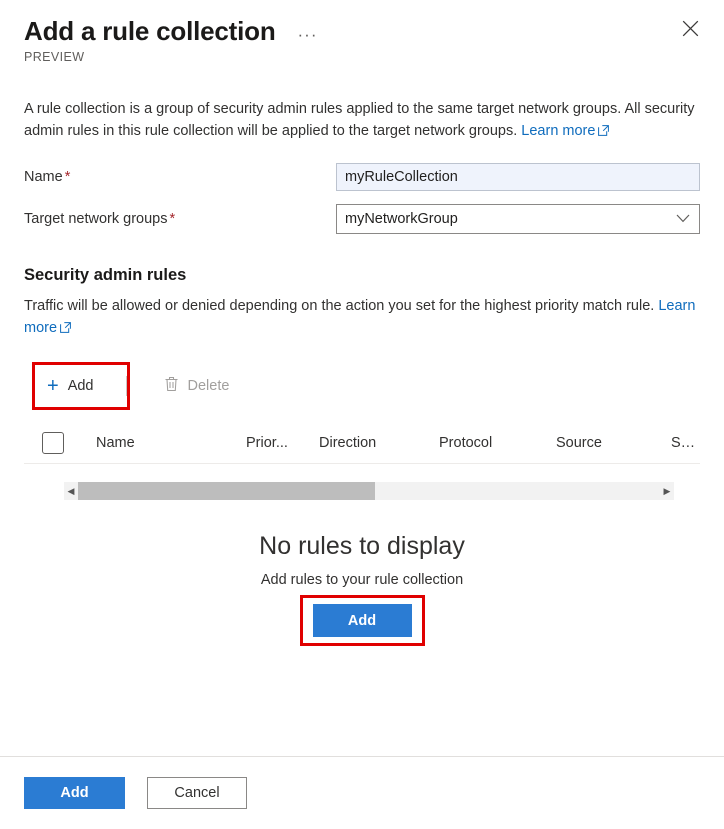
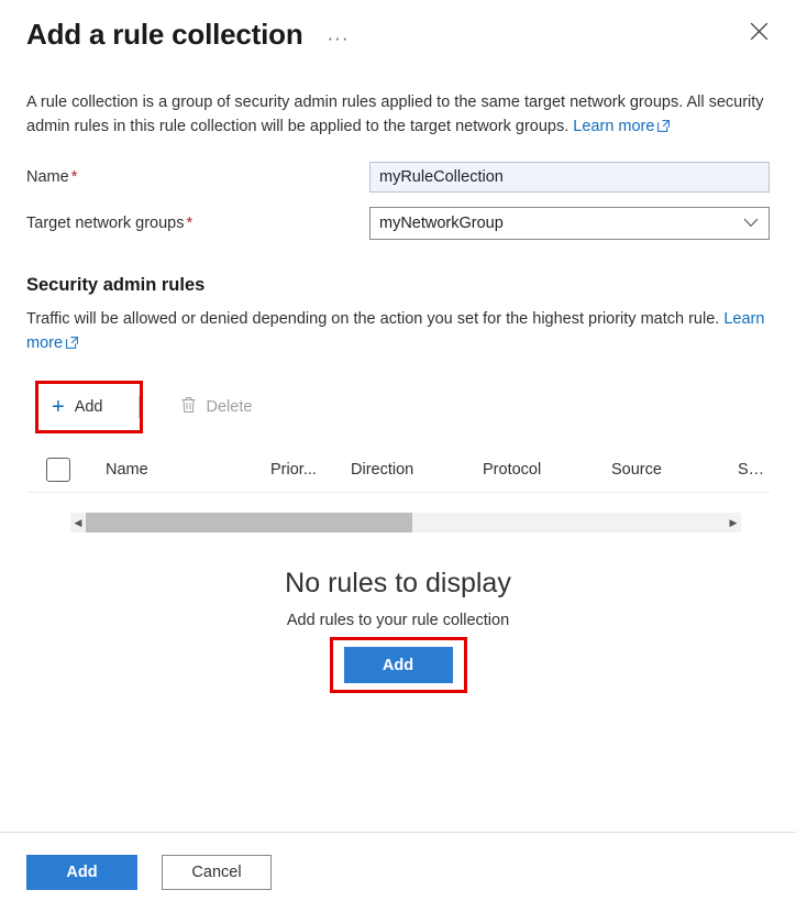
  Add a rule collection
  ···
- PREVIEW
  A rule collection is a group of security admin rules applied to the same target network groups. All security admin rules in this rule collection will be applied to the target network groups. Learn more
  Name *
  myRuleCollection
  Target network groups *
  myNetworkGroup
  Security admin rules
  Traffic will be allowed or denied depending on the action you set for the highest priority match rule. Learn more
  +
  Add
  Delete
  Name
  Prior...
  Direction
  Protocol
  Source
  S…
  ◀
  ▶
  No rules to display
  Add rules to your rule collection
  Add
  Add
  Cancel
